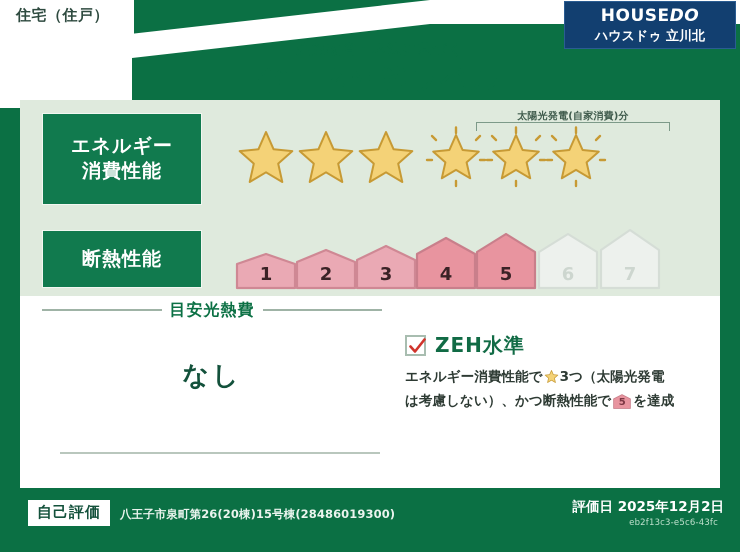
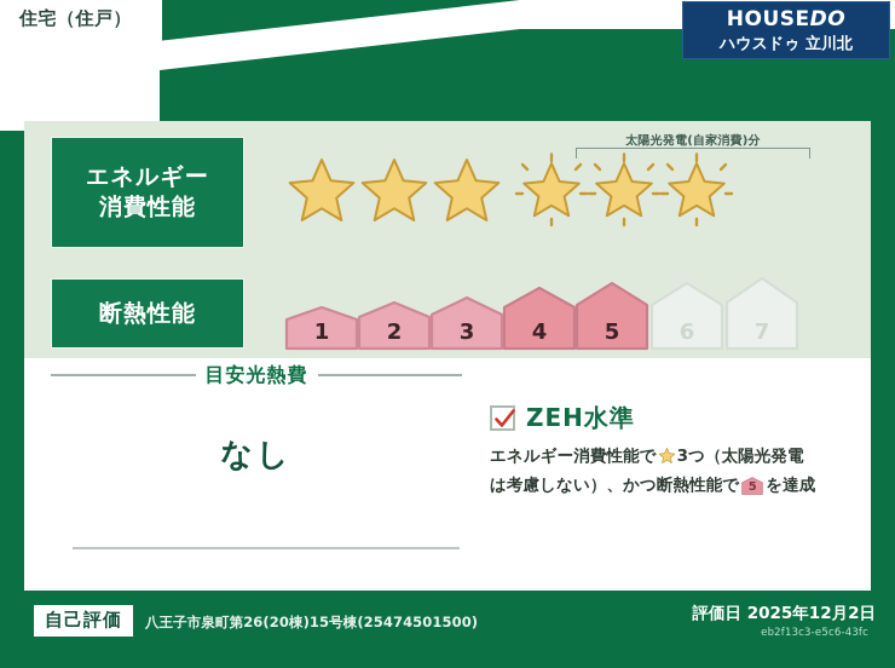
  住宅（住戸）
  HOUSEDO
  ハウスドゥ 立川北
  エネルギー
  消費性能
  太陽光発電(自家消費)分
  断熱性能
  1
  2
  3
  4
  5
  6
  7
  目安光熱費
  なし
  ZEH水準
  エネルギー消費性能で 3つ（太陽光発電
  は考慮しない）、かつ断熱性能で
  5
  を達成
  自己評価
- 八王子市泉町第26(20棟)15号棟(28486019300)
+ 八王子市泉町第26(20棟)15号棟(25474501500)
  評価日 2025年12月2日
  eb2f13c3-e5c6-43fc
